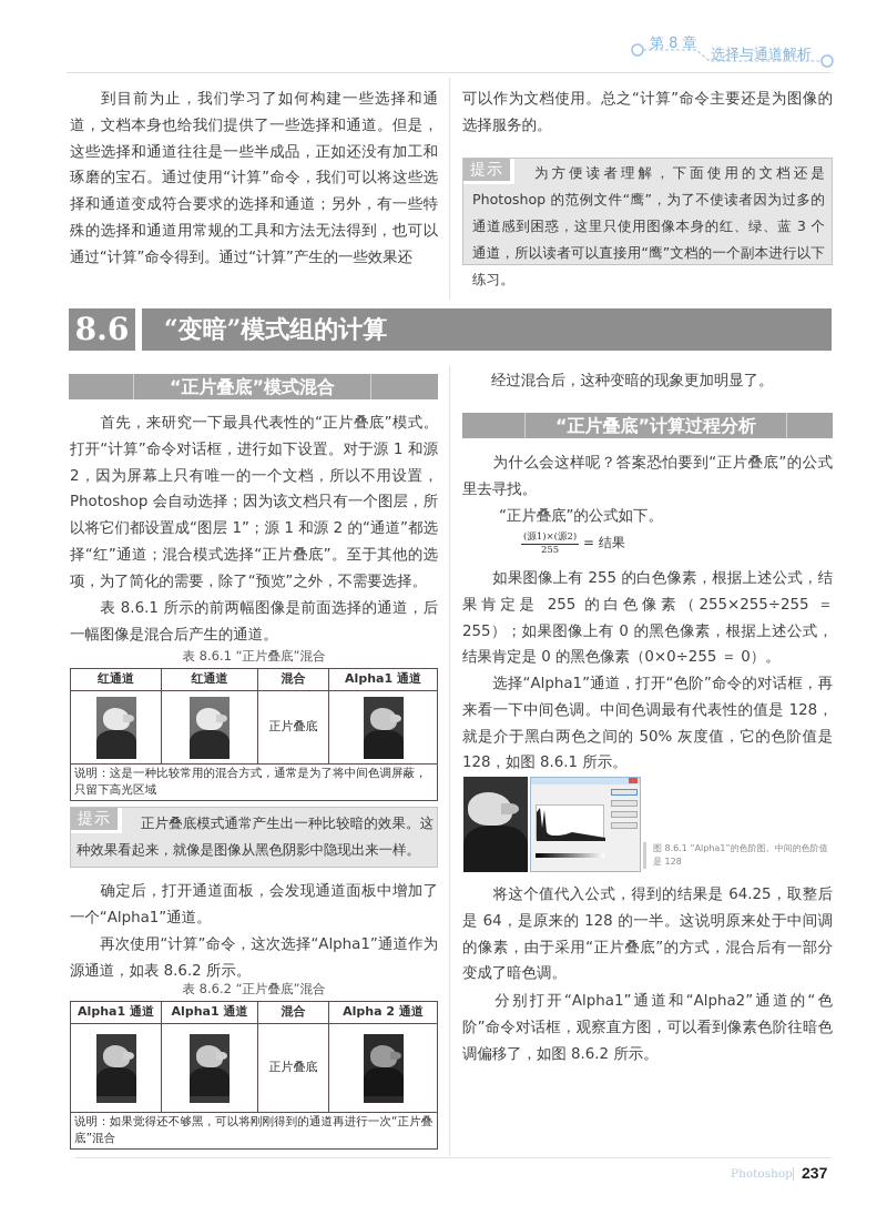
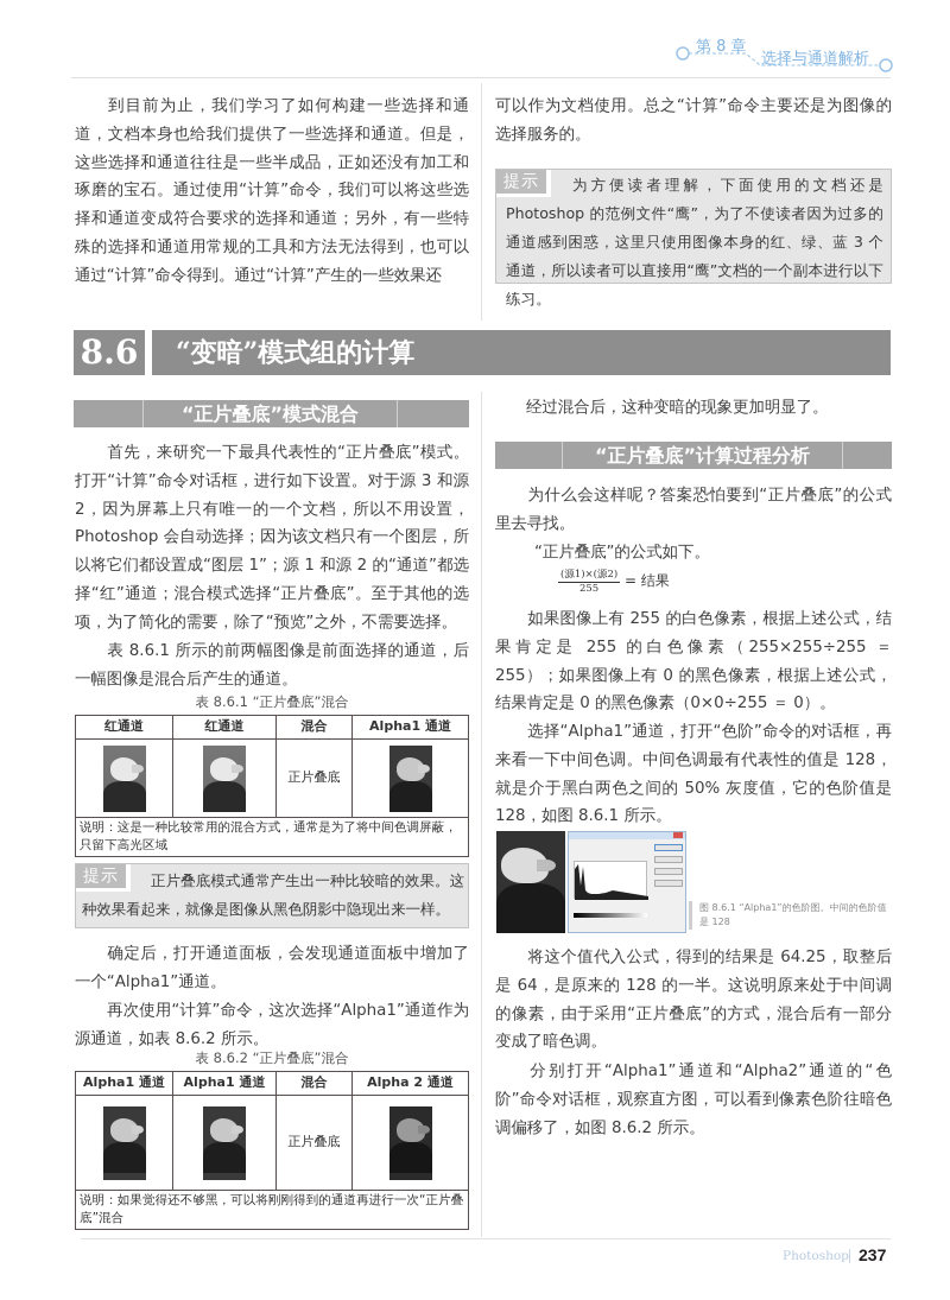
  第 8 章
  选择与通道解析
  到目前为止，我们学习了如何构建一些选择和通道，文档本身也给我们提供了一些选择和通道。但是，这些选择和通道往往是一些半成品，正如还没有加工和琢磨的宝石。通过使用“计算”命令，我们可以将这些选择和通道变成符合要求的选择和通道；另外，有一些特殊的选择和通道用常规的工具和方法无法得到，也可以通过“计算”命令得到。通过“计算”产生的一些效果还
  可以作为文档使用。总之“计算”命令主要还是为图像的选择服务的。
  提示
  为方便读者理解，下面使用的文档还是 Photoshop 的范例文件“鹰”，为了不使读者因为过多的通道感到困惑，这里只使用图像本身的红、绿、蓝 3 个通道，所以读者可以直接用“鹰”文档的一个副本进行以下练习。
  8.6
  “变暗”模式组的计算
  “正片叠底”模式混合
- 首先，来研究一下最具代表性的“正片叠底”模式。打开“计算”命令对话框，进行如下设置。对于源 1 和源 2，因为屏幕上只有唯一的一个文档，所以不用设置，Photoshop 会自动选择；因为该文档只有一个图层，所以将它们都设置成“图层 1”；源 1 和源 2 的“通道”都选择“红”通道；混合模式选择“正片叠底”。至于其他的选项，为了简化的需要，除了“预览”之外，不需要选择。
+ 首先，来研究一下最具代表性的“正片叠底”模式。打开“计算”命令对话框，进行如下设置。对于源 3 和源 2，因为屏幕上只有唯一的一个文档，所以不用设置，Photoshop 会自动选择；因为该文档只有一个图层，所以将它们都设置成“图层 1”；源 1 和源 2 的“通道”都选择“红”通道；混合模式选择“正片叠底”。至于其他的选项，为了简化的需要，除了“预览”之外，不需要选择。
  表 8.6.1 所示的前两幅图像是前面选择的通道，后一幅图像是混合后产生的通道。
  表 8.6.1 “正片叠底”混合
  红通道	红通道	混合	Alpha1 通道
  		正片叠底
  说明：这是一种比较常用的混合方式，通常是为了将中间色调屏蔽，只留下高光区域
  提示
  正片叠底模式通常产生出一种比较暗的效果。这种效果看起来，就像是图像从黑色阴影中隐现出来一样。
  确定后，打开通道面板，会发现通道面板中增加了一个“Alpha1”通道。
  再次使用“计算”命令，这次选择“Alpha1”通道作为源通道，如表 8.6.2 所示。
  表 8.6.2 “正片叠底”混合
  Alpha1 通道	Alpha1 通道	混合	Alpha 2 通道
  		正片叠底
  说明：如果觉得还不够黑，可以将刚刚得到的通道再进行一次“正片叠底”混合
  经过混合后，这种变暗的现象更加明显了。
  “正片叠底”计算过程分析
  为什么会这样呢？答案恐怕要到“正片叠底”的公式里去寻找。
  “正片叠底”的公式如下。
  (源1)×(源2)
  255
  = 结果
  如果图像上有 255 的白色像素，根据上述公式，结果肯定是 255 的白色像素（255×255÷255 ＝ 255）；如果图像上有 0 的黑色像素，根据上述公式，结果肯定是 0 的黑色像素（0×0÷255 ＝ 0）。
  选择“Alpha1”通道，打开“色阶”命令的对话框，再来看一下中间色调。中间色调最有代表性的值是 128，就是介于黑白两色之间的 50% 灰度值，它的色阶值是 128，如图 8.6.1 所示。
  图 8.6.1 “Alpha1”的色阶图。中间的色阶值是 128
  将这个值代入公式，得到的结果是 64.25，取整后是 64，是原来的 128 的一半。这说明原来处于中间调的像素，由于采用“正片叠底”的方式，混合后有一部分变成了暗色调。
  分别打开“Alpha1”通道和“Alpha2”通道的“色阶”命令对话框，观察直方图，可以看到像素色阶往暗色调偏移了，如图 8.6.2 所示。
  Photoshop
  237
